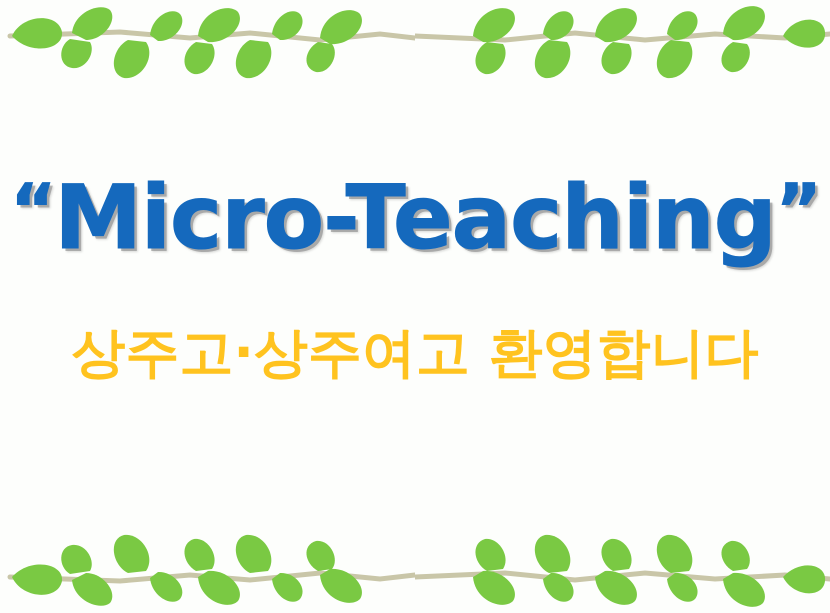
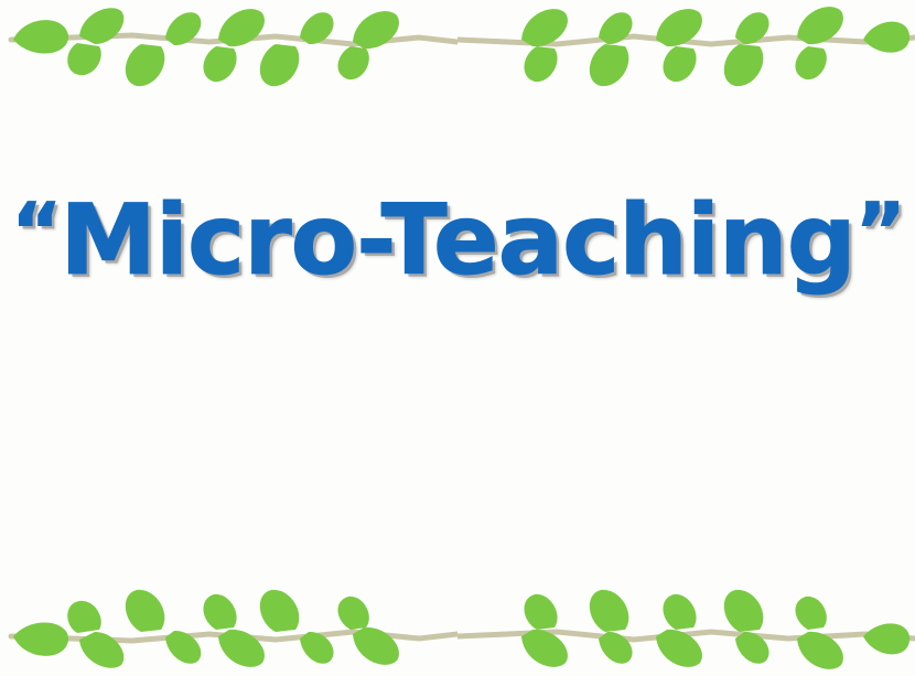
  “Micro-Teaching”
- 상주고·상주여고 환영합니다
